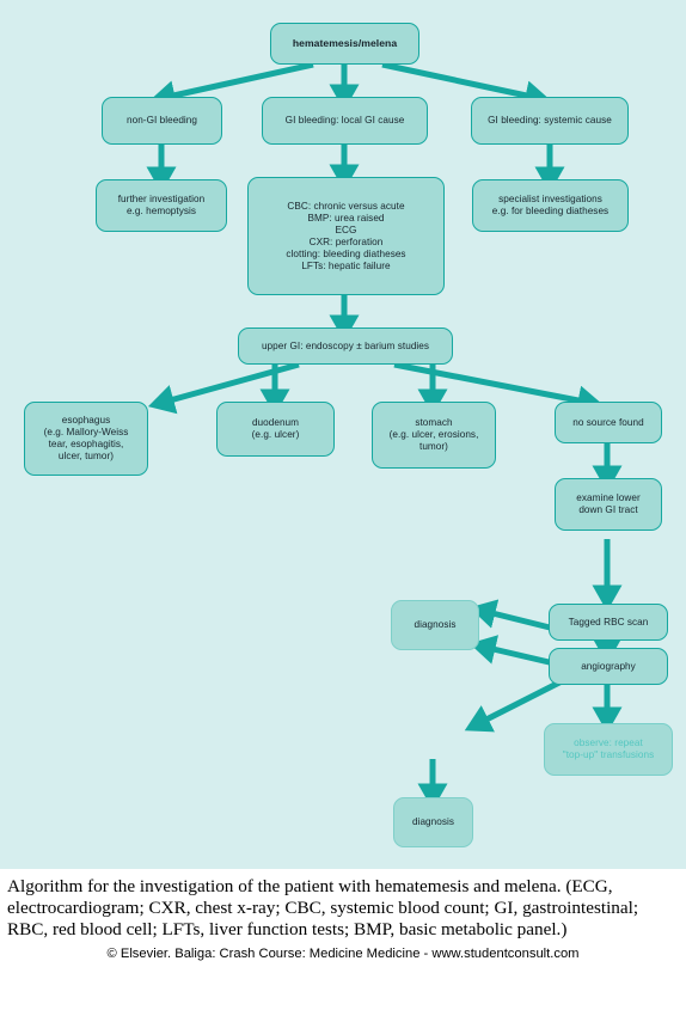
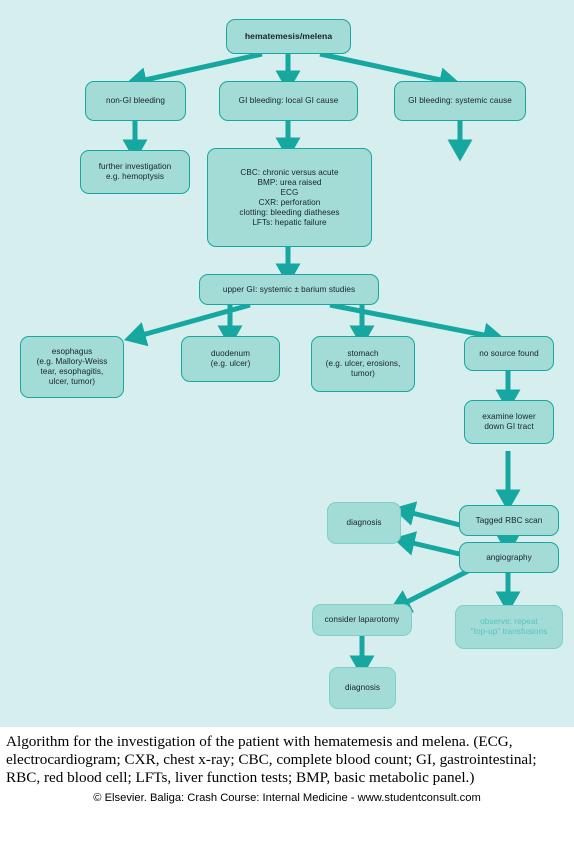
  hematemesis/melena
  non-GI bleeding
  GI bleeding: local GI cause
  GI bleeding: systemic cause
  further investigation
  e.g. hemoptysis
  CBC: chronic versus acute
  BMP: urea raised
  ECG
  CXR: perforation
  clotting: bleeding diatheses
  LFTs: hepatic failure
- specialist investigations
- e.g. for bleeding diatheses
- upper GI: endoscopy ± barium studies
+ upper GI: systemic ± barium studies
  esophagus
  (e.g. Mallory-Weiss
  tear, esophagitis,
  ulcer, tumor)
  duodenum
  (e.g. ulcer)
  stomach
  (e.g. ulcer, erosions,
  tumor)
  no source found
  examine lower
  down GI tract
  Tagged RBC scan
  diagnosis
  angiography
  observe: repeat
  "top-up" transfusions
+ consider laparotomy
  diagnosis
- Algorithm for the investigation of the patient with hematemesis and melena. (ECG, electrocardiogram; CXR, chest x-ray; CBC, systemic blood count; GI, gastrointestinal; RBC, red blood cell; LFTs, liver function tests; BMP, basic metabolic panel.)
+ Algorithm for the investigation of the patient with hematemesis and melena. (ECG, electrocardiogram; CXR, chest x-ray; CBC, complete blood count; GI, gastrointestinal; RBC, red blood cell; LFTs, liver function tests; BMP, basic metabolic panel.)
- © Elsevier. Baliga: Crash Course: Medicine Medicine - www.studentconsult.com
+ © Elsevier. Baliga: Crash Course: Internal Medicine - www.studentconsult.com
